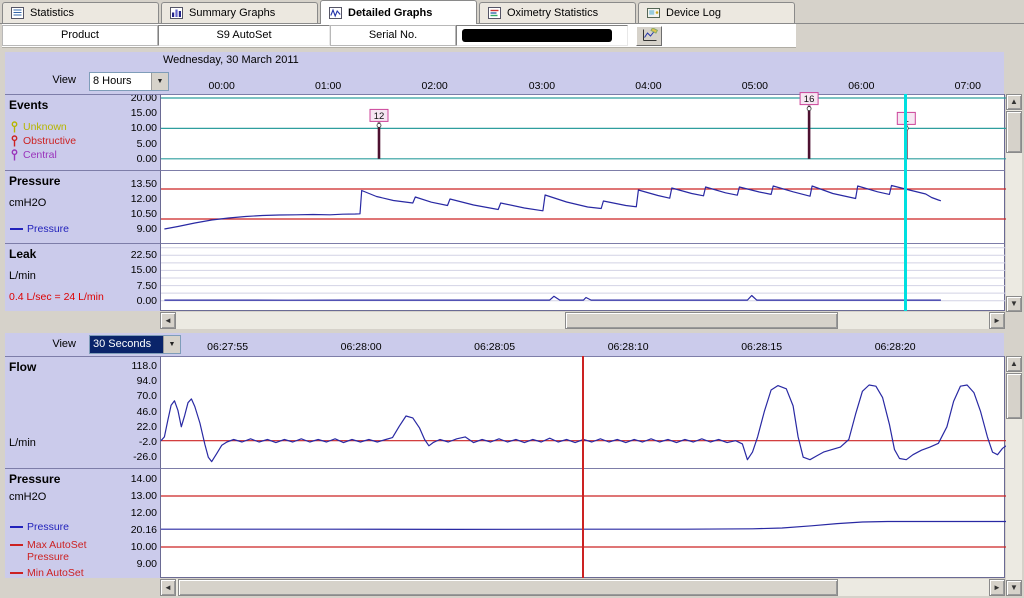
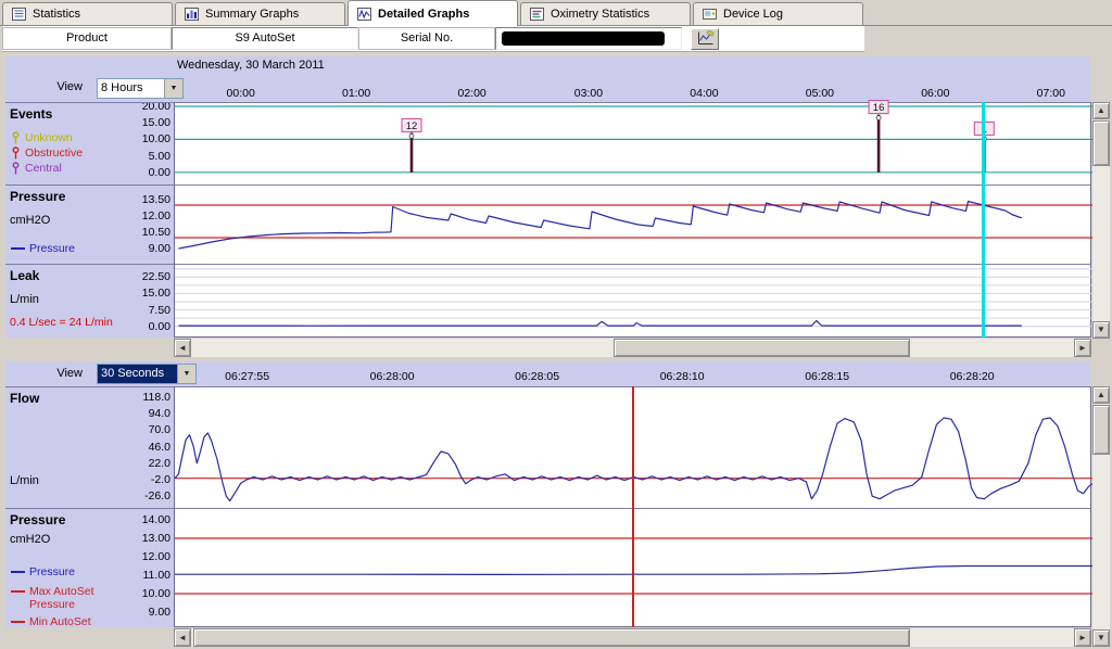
  Statistics
  Summary Graphs
  Detailed Graphs
  Oximetry Statistics
  Device Log
  Product
  S9 AutoSet
  Serial No.
  Wednesday, 30 March 2011
  View
  8 Hours
  00:00
  01:00
  02:00
  03:00
  04:00
  05:00
  06:00
  07:00
  Events
  Unknown
  Obstructive
  Central
  20.00
  15.00
  10.00
  5.00
  0.00
  12
  16
  Pressure
  cmH2O
  Pressure
  13.50
  12.00
  10.50
  9.00
  Leak
  L/min
  0.4 L/sec = 24 L/min
  22.50
  15.00
  7.50
  0.00
  ◄
  ►
  ▲
  ▼
  View
  30 Seconds
  06:27:55
  06:28:00
  06:28:05
  06:28:10
  06:28:15
  06:28:20
  Flow
  L/min
  118.0
  94.0
  70.0
  46.0
  22.0
  -2.0
  -26.0
  Pressure
  cmH2O
  Pressure
  Max AutoSet Pressure
  Min AutoSet
  14.00
  13.00
  12.00
- 20.16
+ 11.00
  10.00
  9.00
  ◄
  ►
  ▲
  ▼
